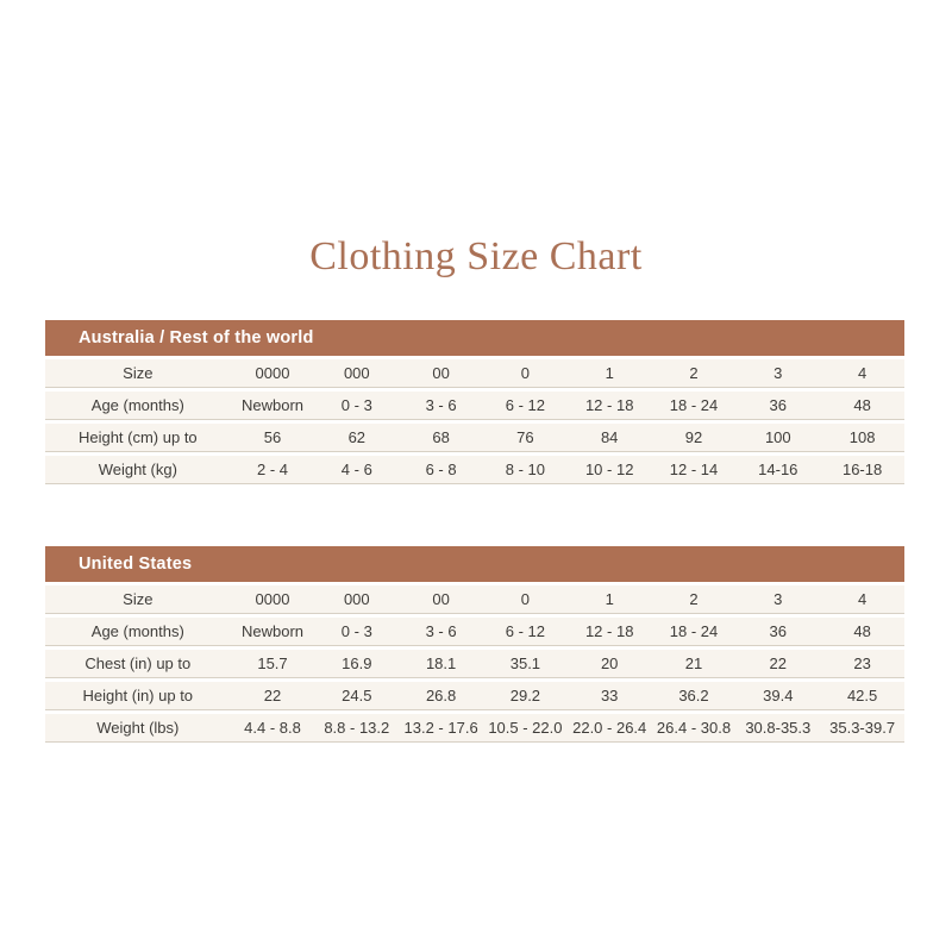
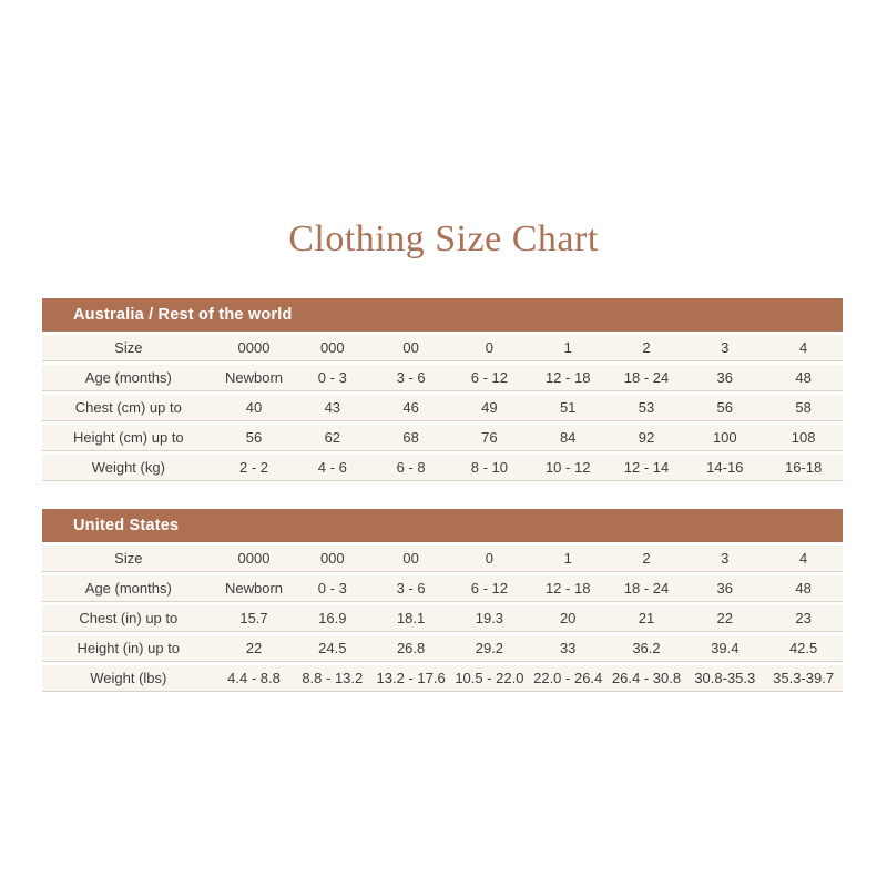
  Clothing Size Chart
  Australia / Rest of the world
  Size	0000	000	00	0	1	2	3	4
  Age (months)	Newborn	0 - 3	3 - 6	6 - 12	12 - 18	18 - 24	36	48
+ Chest (cm) up to	40	43	46	49	51	53	56	58
  Height (cm) up to	56	62	68	76	84	92	100	108
- Weight (kg)	2 - 4	4 - 6	6 - 8	8 - 10	10 - 12	12 - 14	14-16	16-18
+ Weight (kg)	2 - 2	4 - 6	6 - 8	8 - 10	10 - 12	12 - 14	14-16	16-18
  United States
  Size	0000	000	00	0	1	2	3	4
  Age (months)	Newborn	0 - 3	3 - 6	6 - 12	12 - 18	18 - 24	36	48
- Chest (in) up to	15.7	16.9	18.1	35.1	20	21	22	23
+ Chest (in) up to	15.7	16.9	18.1	19.3	20	21	22	23
  Height (in) up to	22	24.5	26.8	29.2	33	36.2	39.4	42.5
  Weight (lbs)	4.4 - 8.8	8.8 - 13.2	13.2 - 17.6	10.5 - 22.0	22.0 - 26.4	26.4 - 30.8	30.8-35.3	35.3-39.7
